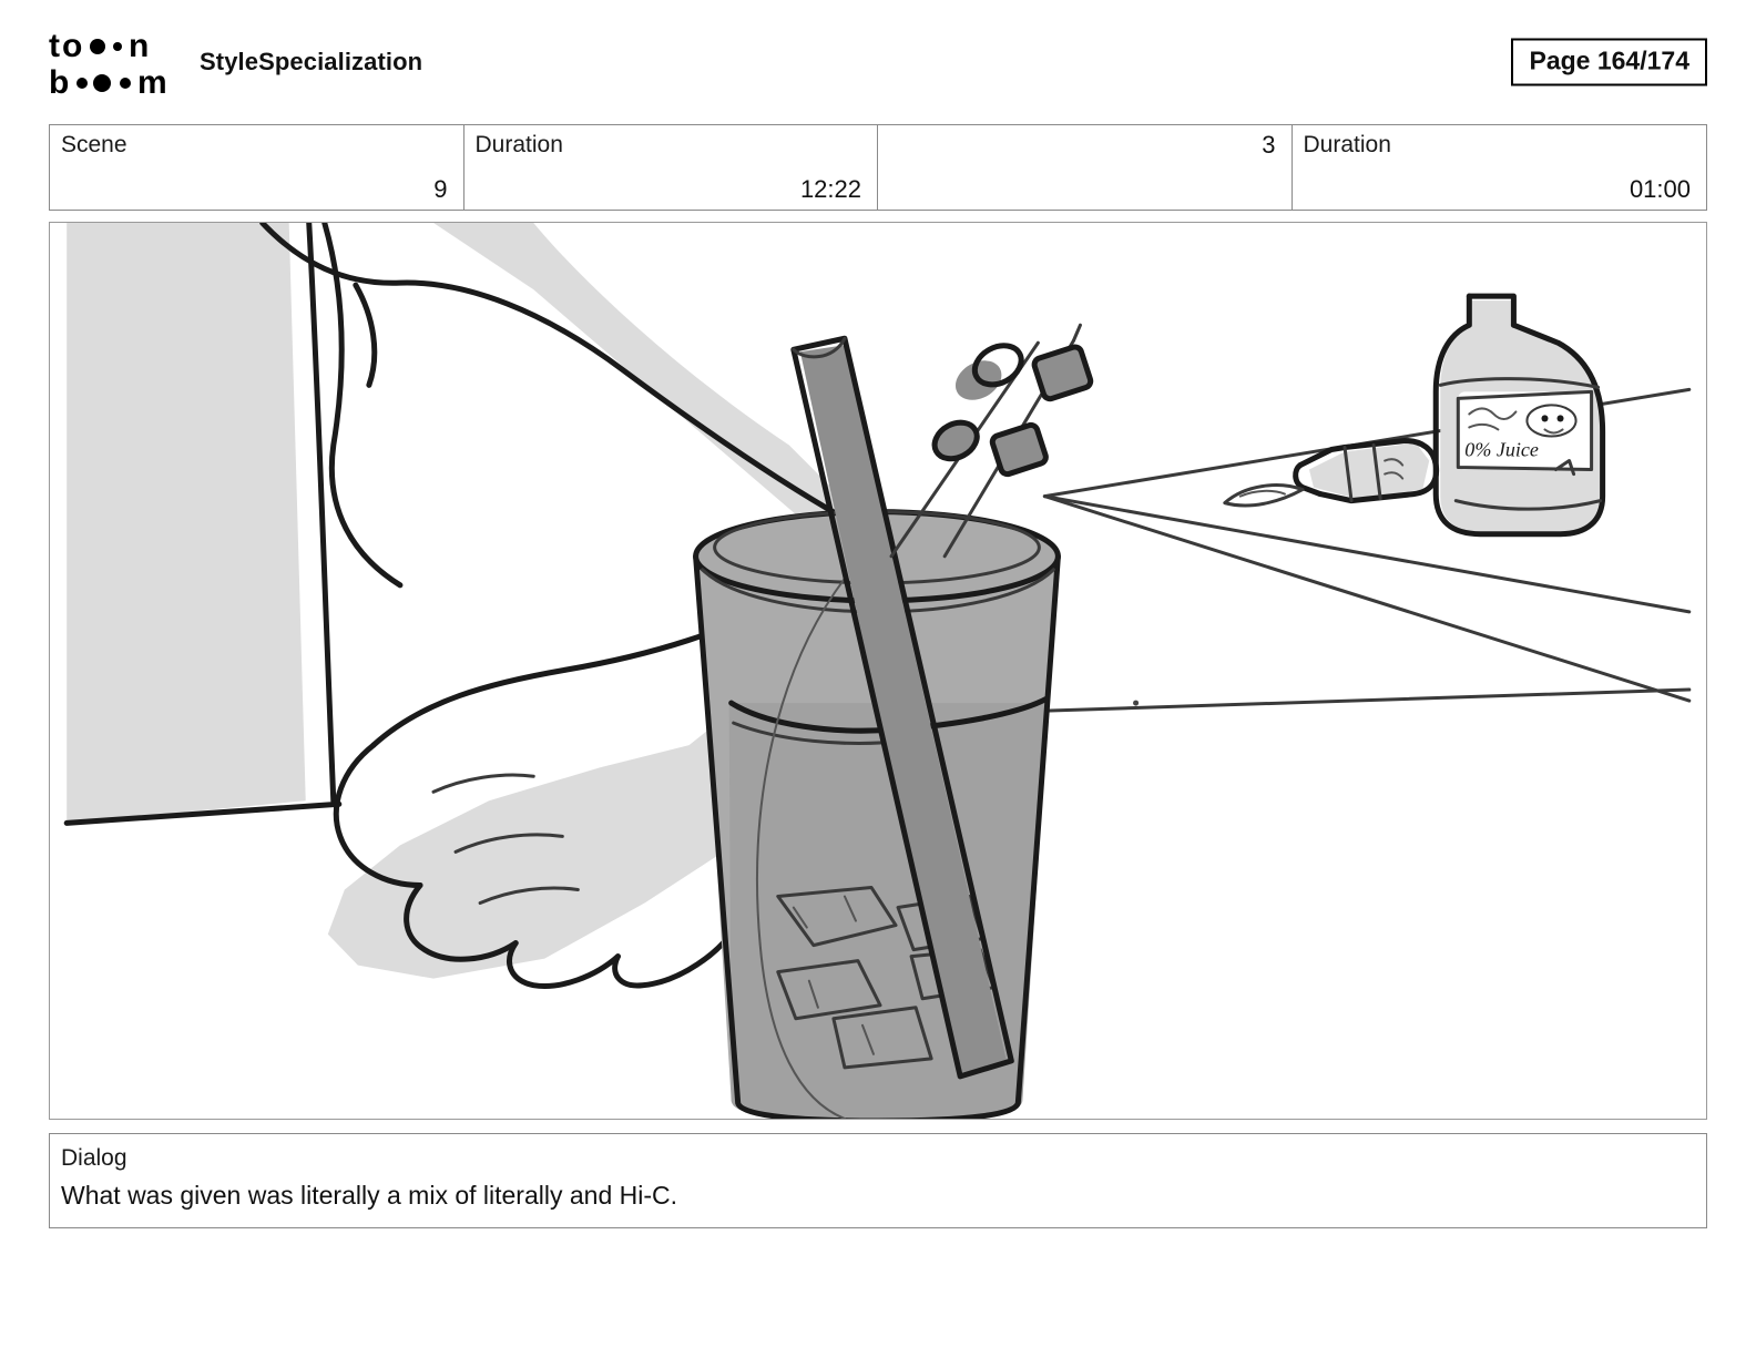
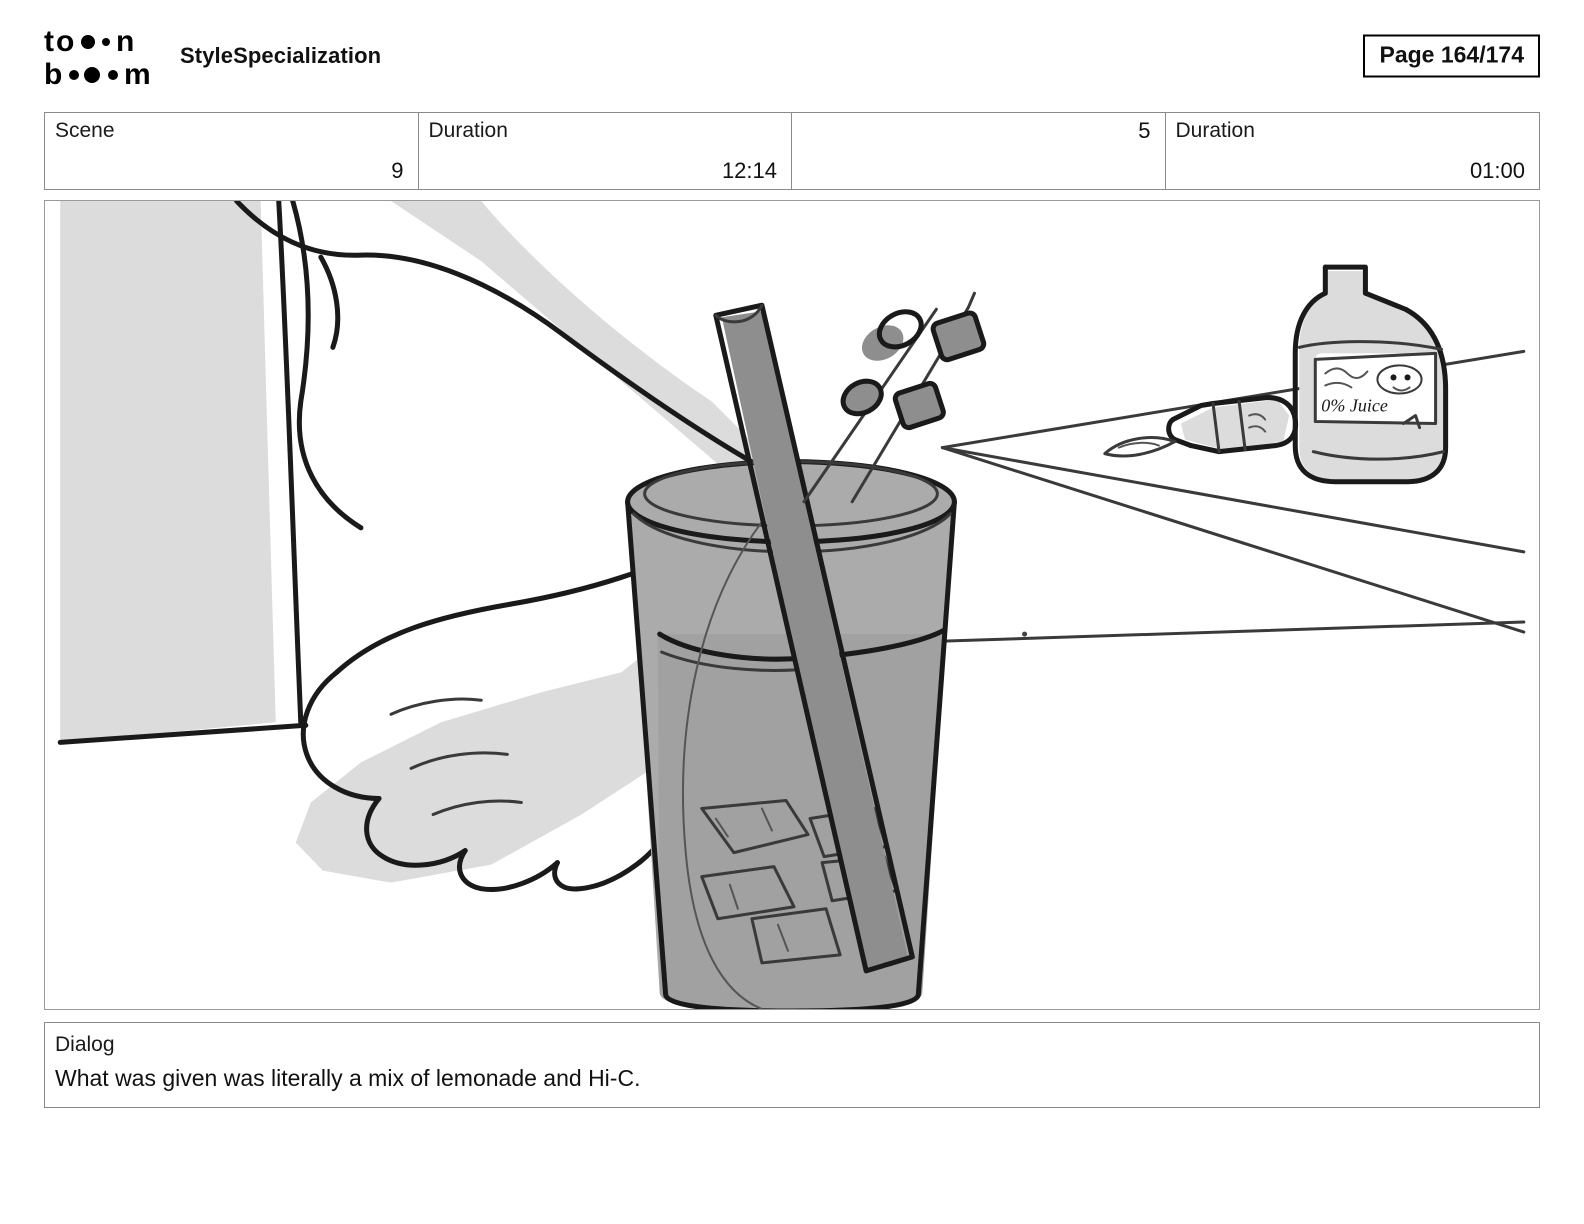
  t
  o
  n
  b
  m
  StyleSpecialization
  Page 164/174
  Scene
  9
  Duration
- 12:22
+ 12:14
- 3
+ 5
  Duration
  01:00
  0% Juice
  Dialog
- What was given was literally a mix of literally and Hi-C.
+ What was given was literally a mix of lemonade and Hi-C.
